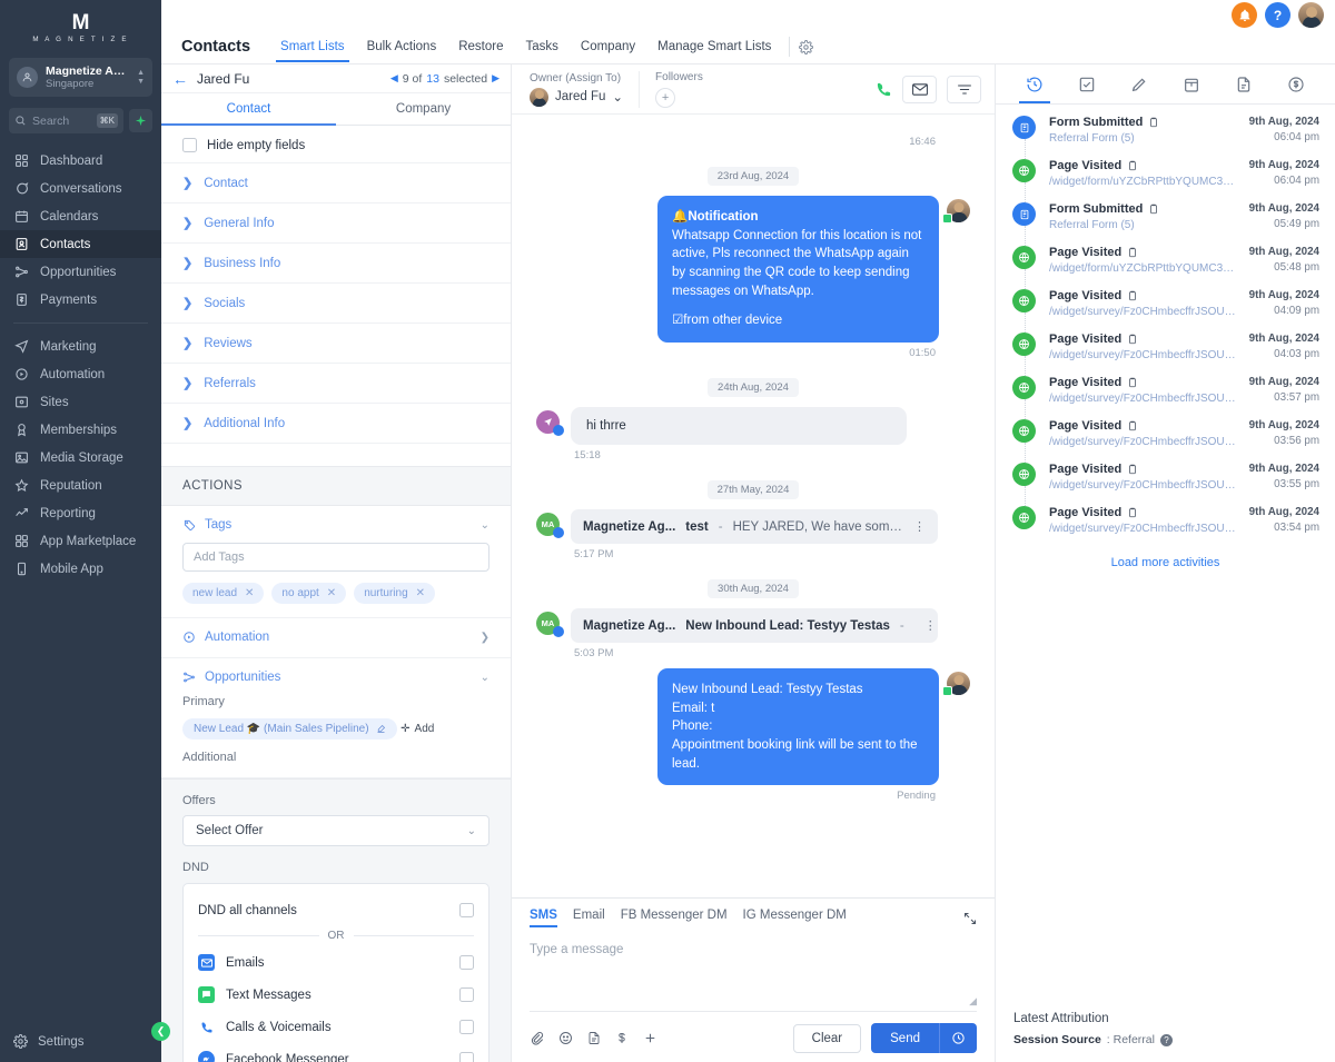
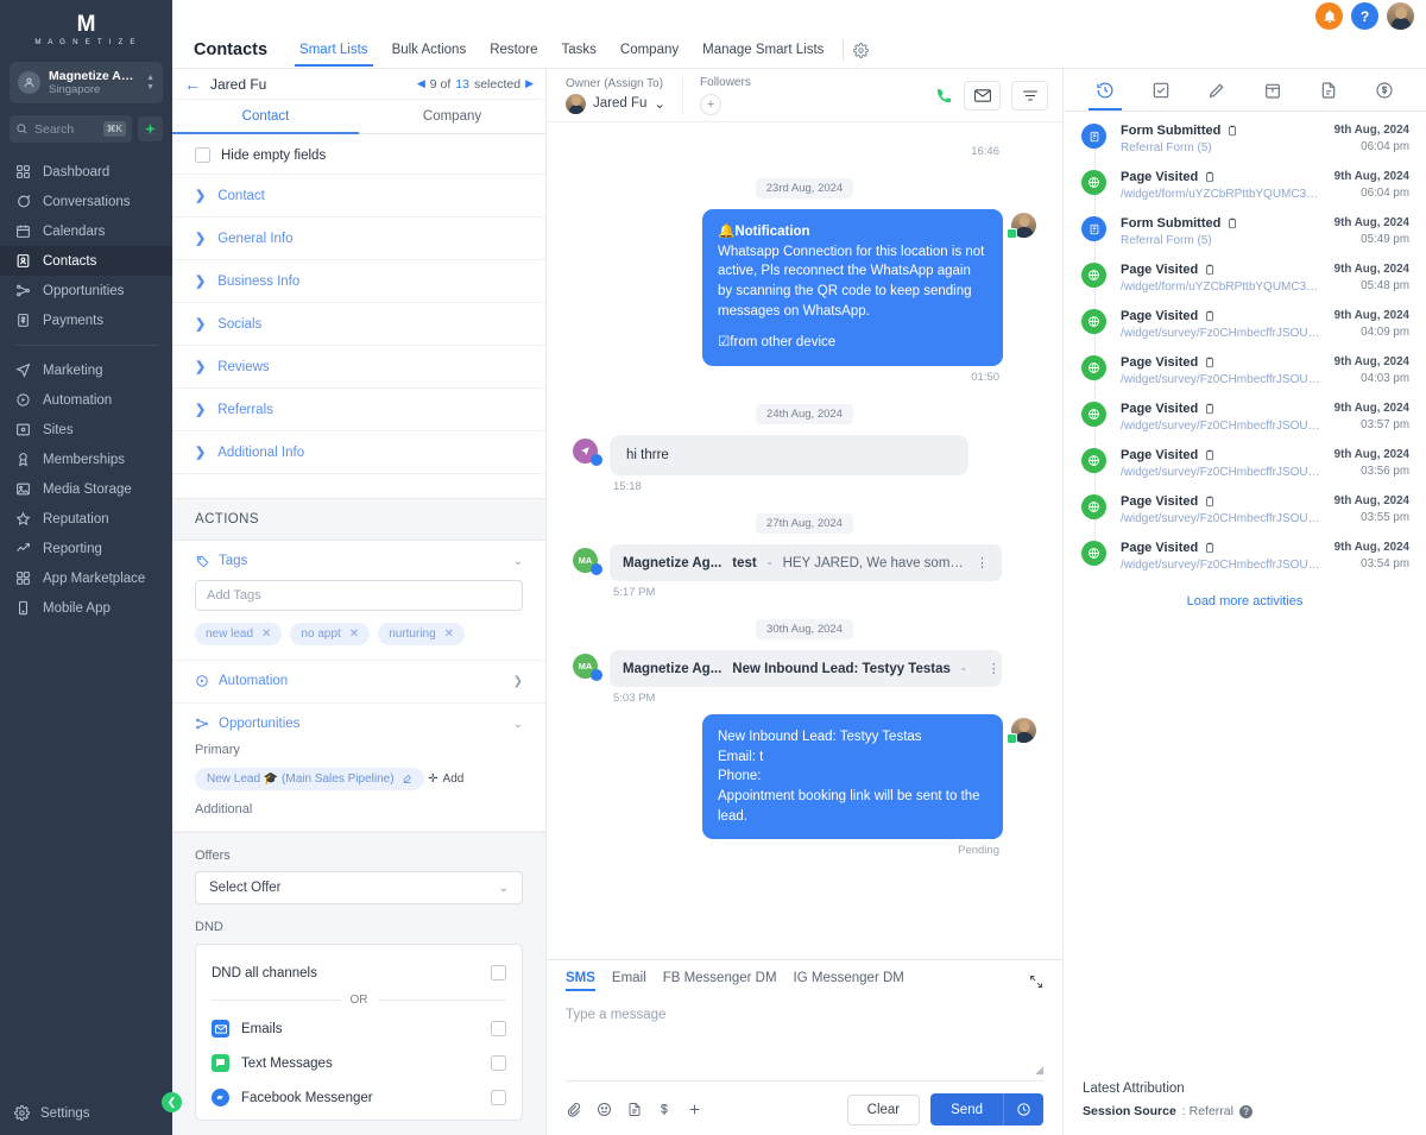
  M
  Magnetize Age
  Singapore
  Search
  ⌘K
  Dashboard
  Conversations
  Calendars
  Contacts
  Opportunities
  Payments
  Marketing
  Automation
  Sites
  Memberships
  Media Storage
  Reputation
  Reporting
  App Marketplace
  Mobile App
  Settings
  ❮
  ?
  Contacts
  Smart Lists
  Bulk Actions
  Restore
  Tasks
  Company
  Manage Smart Lists
  ←
  Jared Fu
  ◀
  9 of
  13
  selected
  ▶
  Contact
  Company
  Hide empty fields
  ❯
  Contact
  ❯
  General Info
  ❯
  Business Info
  ❯
  Socials
  ❯
  Reviews
  ❯
  Referrals
  ❯
  Additional Info
  ACTIONS
  Tags
  ⌄
  Add Tags
  new lead
  ✕
  no appt
  ✕
  nurturing
  ✕
  Automation
  ❯
  Opportunities
  ⌄
  Primary
  New Lead 🎓 (Main Sales Pipeline)
  ✛
  Add
  Additional
  Offers
  Select Offer
  ⌄
  DND
  DND all channels
  OR
  Emails
  Text Messages
- Calls & Voicemails
  Facebook Messenger
  Owner (Assign To)
  Jared Fu
  ⌄
  Followers
  +
  16:46
  23rd Aug, 2024
  🔔Notification
  Whatsapp Connection for this location is not active, Pls reconnect the WhatsApp again by scanning the QR code to keep sending messages on WhatsApp.
  ☑from other device
  01:50
  24th Aug, 2024
  hi thrre
  15:18
- 27th May, 2024
+ 27th Aug, 2024
  MA
  Magnetize Ag...
  test
  -
  ⋮
  5:17 PM
  30th Aug, 2024
  MA
  Magnetize Ag...
  New Inbound Lead: Testyy Testas
  -
  ⋮
  5:03 PM
  New Inbound Lead: Testyy Testas
  Email: t
  Phone:
  Appointment booking link will be sent to the lead.
  Pending
  SMS
  Email
  FB Messenger DM
  IG Messenger DM
  Type a message
  ◢
  Clear
  Send
  Form Submitted
  Referral Form (5)
  9th Aug, 2024
  06:04 pm
  Page Visited
  /widget/form/uYZCbRPttbYQUMC3Pv
  9th Aug, 2024
  06:04 pm
  Form Submitted
  Referral Form (5)
  9th Aug, 2024
  05:49 pm
  Page Visited
  /widget/form/uYZCbRPttbYQUMC3Pv
  9th Aug, 2024
  05:48 pm
  Page Visited
  /widget/survey/Fz0CHmbecffrJSOUwF
  9th Aug, 2024
  04:09 pm
  Page Visited
  /widget/survey/Fz0CHmbecffrJSOUwF
  9th Aug, 2024
  04:03 pm
  Page Visited
  /widget/survey/Fz0CHmbecffrJSOUwF
  9th Aug, 2024
  03:57 pm
  Page Visited
  /widget/survey/Fz0CHmbecffrJSOUwF
  9th Aug, 2024
  03:56 pm
  Page Visited
  /widget/survey/Fz0CHmbecffrJSOUwF
  9th Aug, 2024
  03:55 pm
  Page Visited
  /widget/survey/Fz0CHmbecffrJSOUwF
  9th Aug, 2024
  03:54 pm
  Load more activities
  Latest Attribution
  Session Source
  : Referral
  ?
